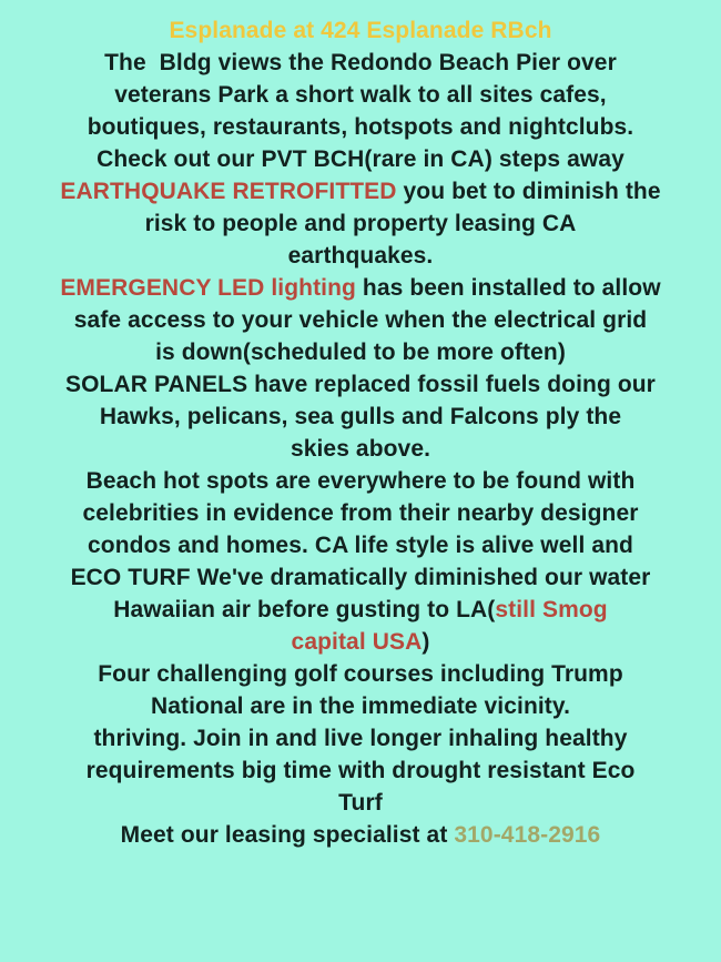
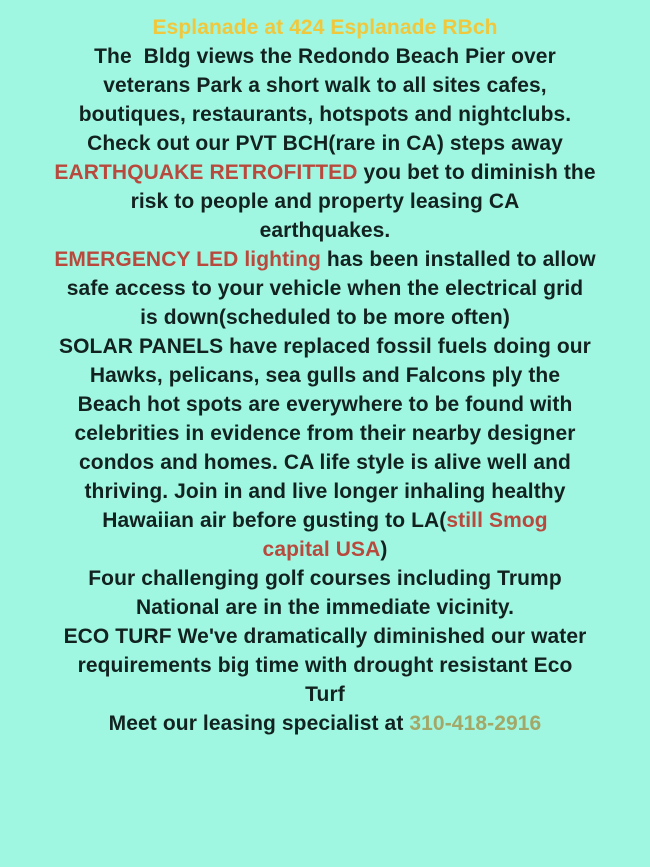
  Esplanade at 424 Esplanade RBch
  The Bldg views the Redondo Beach Pier over
  veterans Park a short walk to all sites cafes,
  boutiques, restaurants, hotspots and nightclubs.
  Check out our PVT BCH(rare in CA) steps away
  EARTHQUAKE RETROFITTED you bet to diminish the
  risk to people and property leasing CA
  earthquakes.
  EMERGENCY LED lighting has been installed to allow
  safe access to your vehicle when the electrical grid
  is down(scheduled to be more often)
  SOLAR PANELS have replaced fossil fuels doing our
  Hawks, pelicans, sea gulls and Falcons ply the
- skies above.
  Beach hot spots are everywhere to be found with
  celebrities in evidence from their nearby designer
  condos and homes. CA life style is alive well and
- ECO TURF We've dramatically diminished our water
+ thriving. Join in and live longer inhaling healthy
  Hawaiian air before gusting to LA(still Smog
  capital USA)
  Four challenging golf courses including Trump
  National are in the immediate vicinity.
- thriving. Join in and live longer inhaling healthy
+ ECO TURF We've dramatically diminished our water
  requirements big time with drought resistant Eco
  Turf
  Meet our leasing specialist at 310-418-2916
